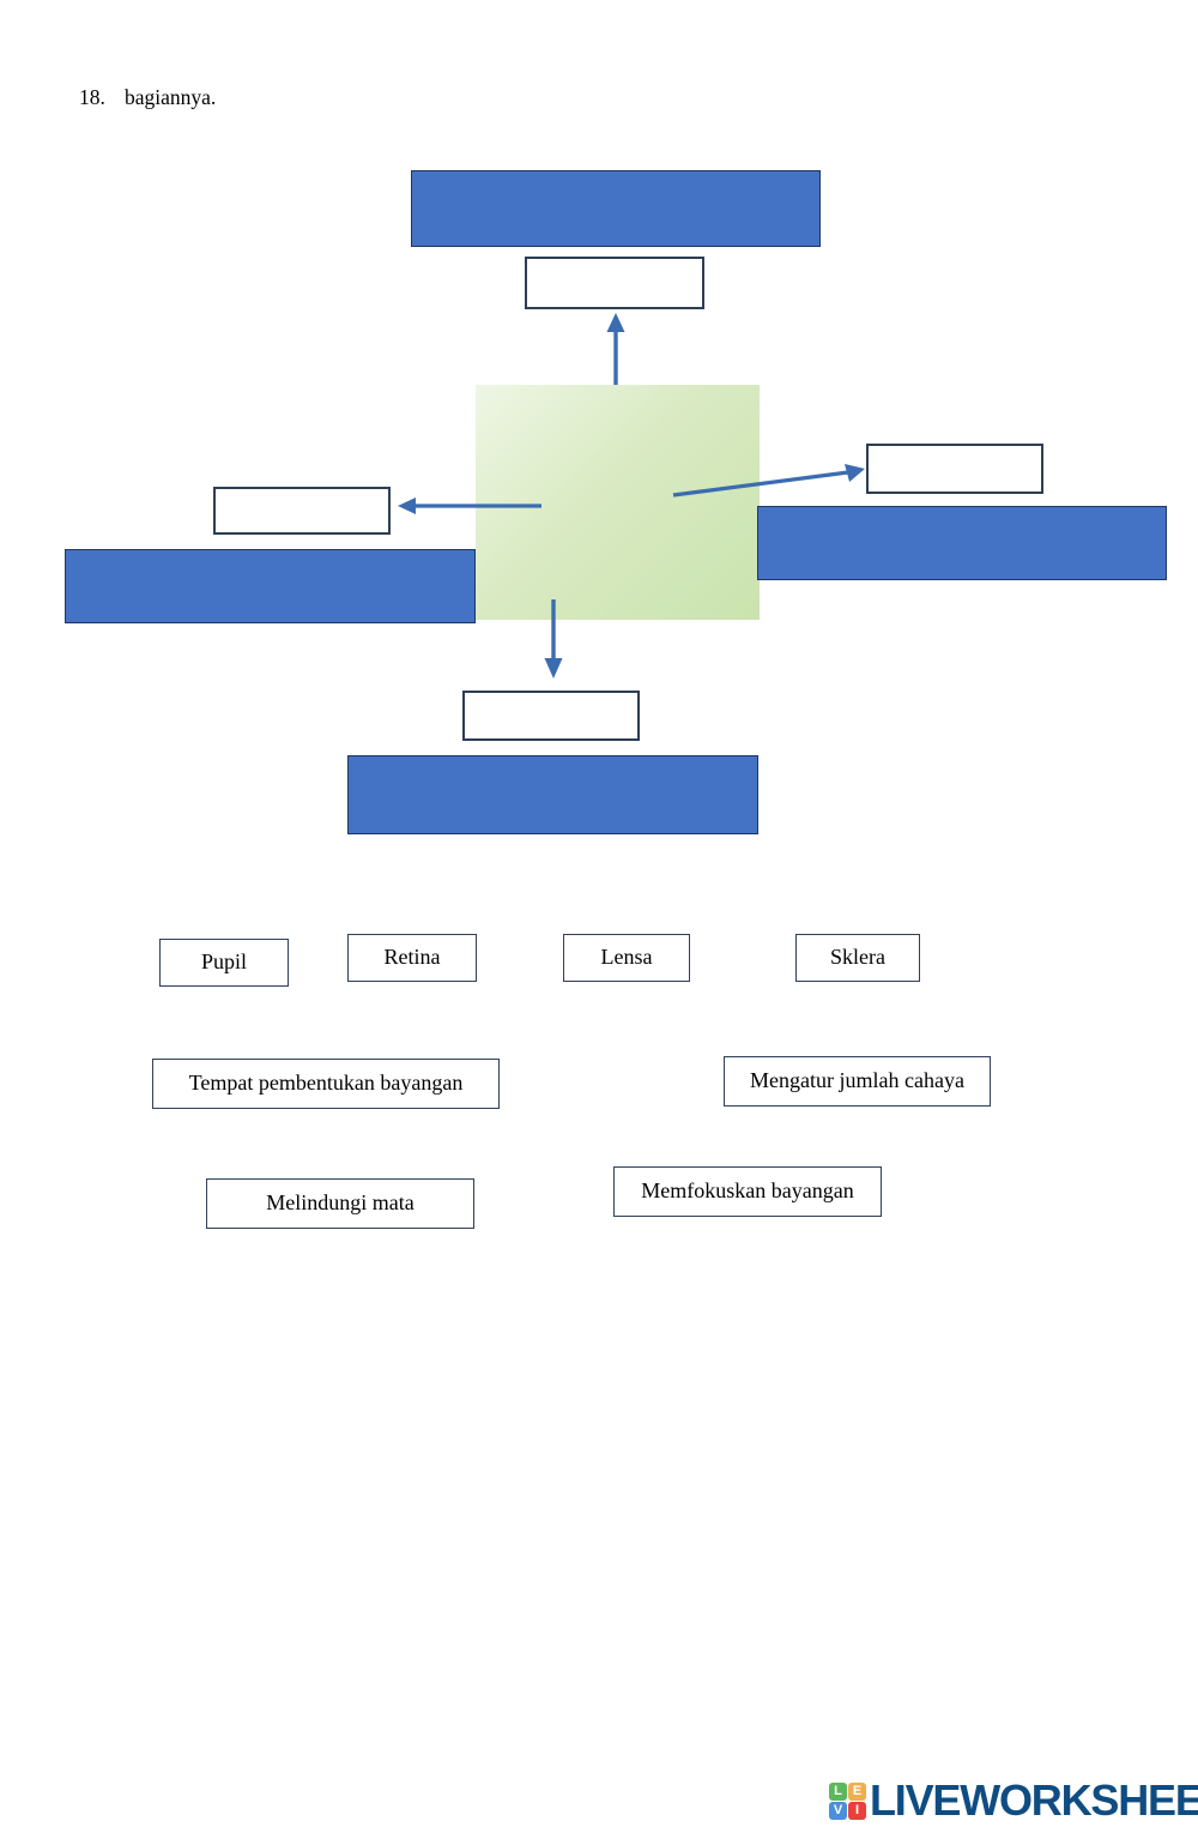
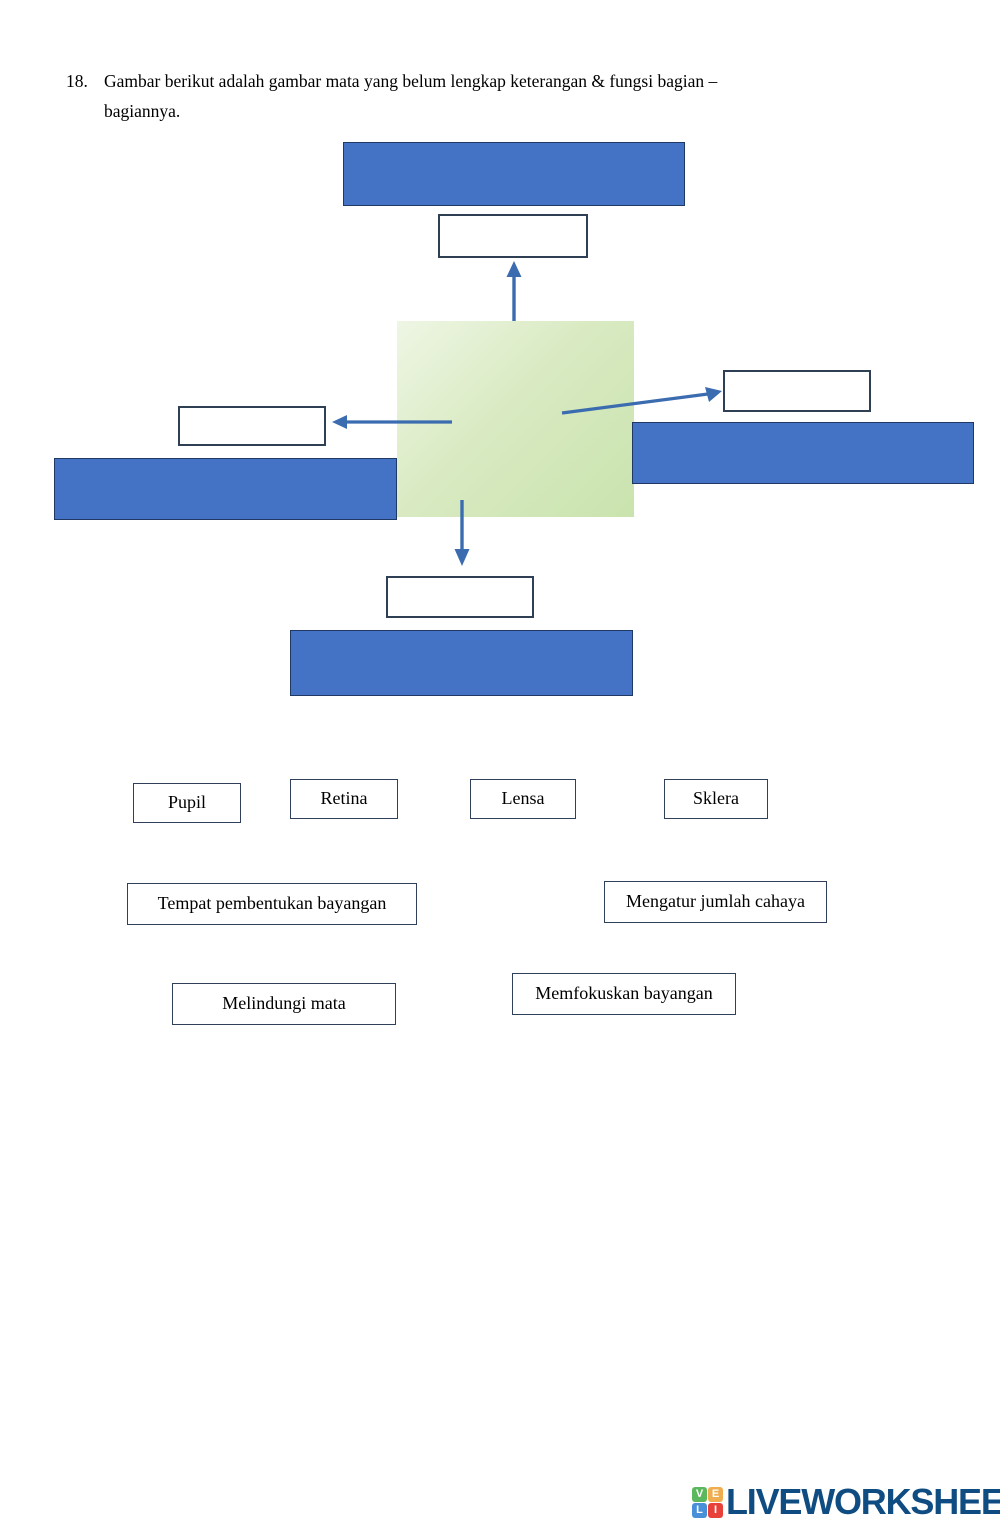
  18.
+ Gambar berikut adalah gambar mata yang belum lengkap keterangan & fungsi bagian –
  bagiannya.
  Pupil
  Retina
  Lensa
  Sklera
  Tempat pembentukan bayangan
  Mengatur jumlah cahaya
  Melindungi mata
  Memfokuskan bayangan
- L
+ V
  E
- V
+ L
  I
  LIVEWORKSHEE
